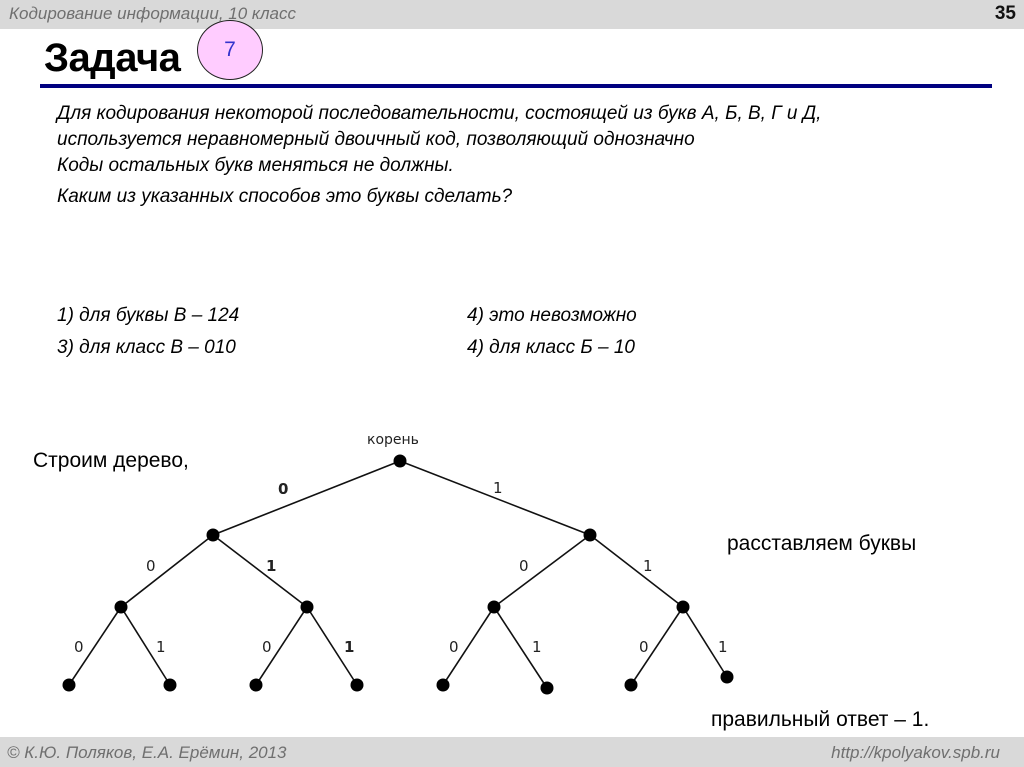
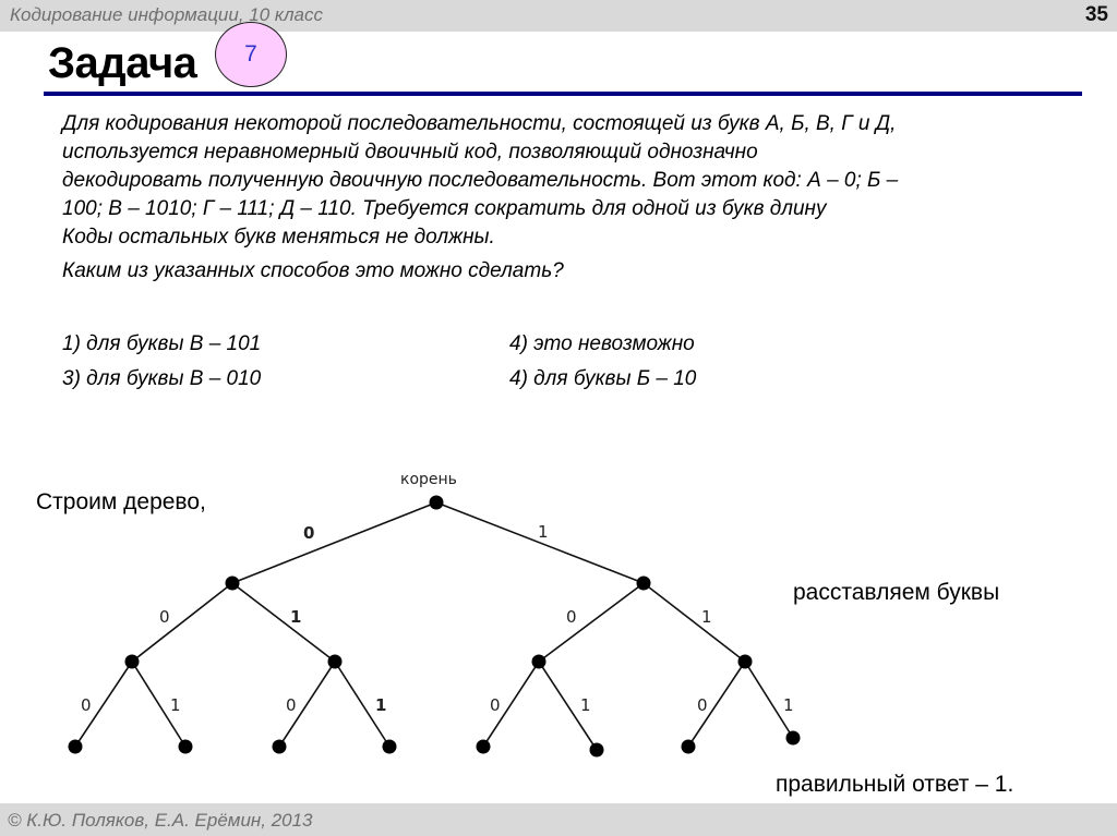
  Кодирование информации, 10 класс
  35
  Задача
  7
  Для кодирования некоторой последовательности, состоящей из букв А, Б, В, Г и Д,
  используется неравномерный двоичный код, позволяющий однозначно
+ декодировать полученную двоичную последовательность. Вот этот код: А – 0; Б –
+ 100; В – 1010; Г – 111; Д – 110. Требуется сократить для одной из букв длину
  Коды остальных букв меняться не должны.
- Каким из указанных способов это буквы сделать?
+ Каким из указанных способов это можно сделать?
- 1) для буквы В – 124
+ 1) для буквы В – 101
  4) это невозможно
- 3) для класс В – 010
+ 3) для буквы В – 010
- 4) для класс Б – 10
+ 4) для буквы Б – 10
  Строим дерево,
  расставляем буквы
  правильный ответ – 1.
  корень
  0
  1
  0
  1
  0
  1
  0
  1
  0
  1
  0
  1
  0
  1
  © К.Ю. Поляков, Е.А. Ерёмин, 2013
- http://kpolyakov.spb.ru
